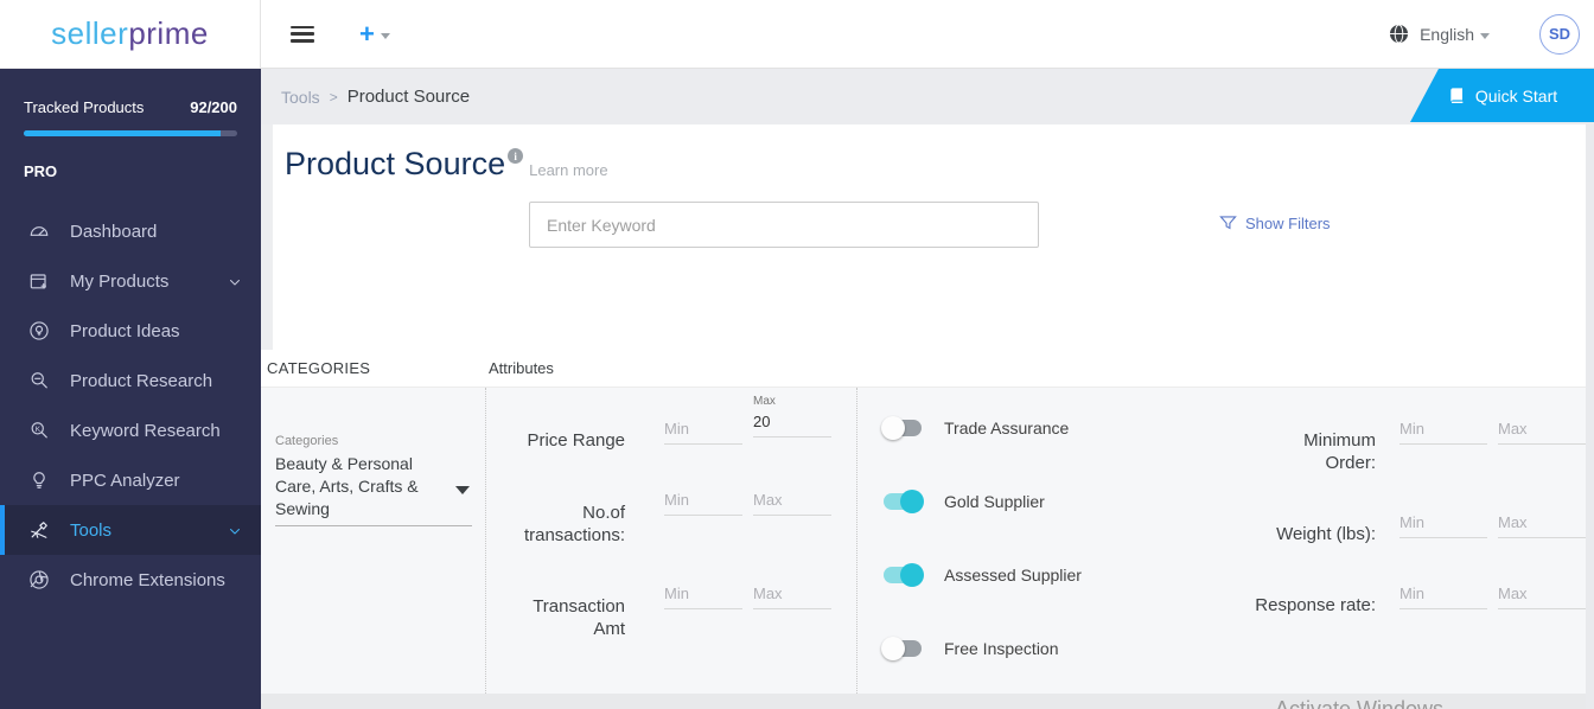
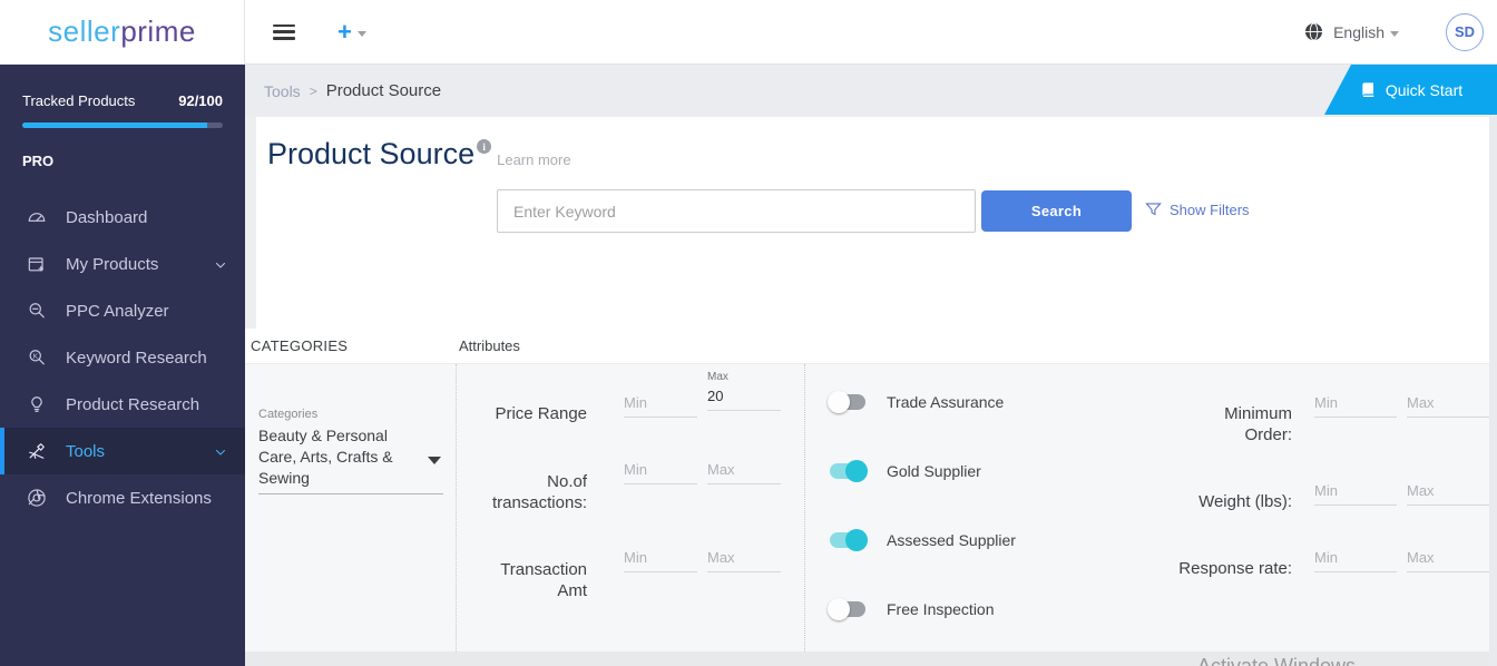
  sellerprime
  Tracked Products
- 92/200
+ 92/100
  PRO
  Dashboard
  My Products
- Product Ideas
- Product Research
+ PPC Analyzer
  Keyword Research
- PPC Analyzer
+ Product Research
  Tools
  Chrome Extensions
  +
  English
  SD
  Tools
  >
  Product Source
  Quick Start
  Product Source
  Learn more
  Enter Keyword
+ Search
  Show Filters
  CATEGORIES
  Attributes
  Categories
  Beauty & Personal Care, Arts, Crafts & Sewing
  Price Range
  Min
  Max
  20
  No.of transactions:
  Min
  Max
  Transaction Amt
  Min
  Max
  Trade Assurance
  Gold Supplier
  Assessed Supplier
  Free Inspection
  Minimum Order:
  Min
  Max
  Weight (lbs):
  Min
  Max
  Response rate:
  Min
  Max
